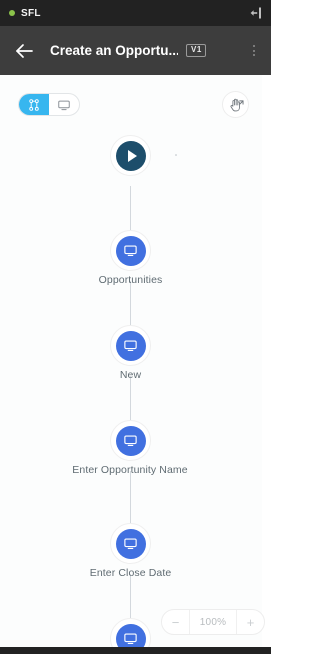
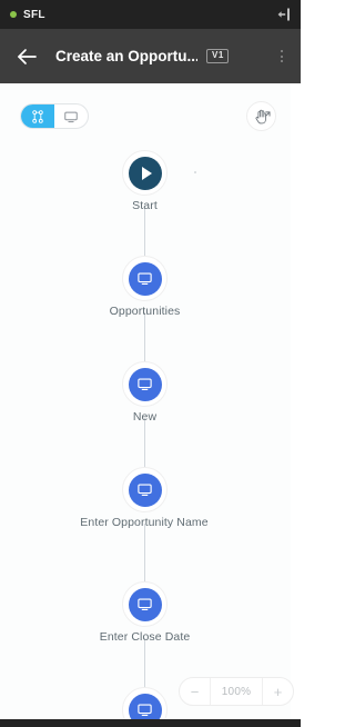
  SFL
  Create an Opportu...
  V1
+ Start
  Opportunities
  New
  Enter Opportunity Name
  Enter Close Date
  −
  100%
  +
